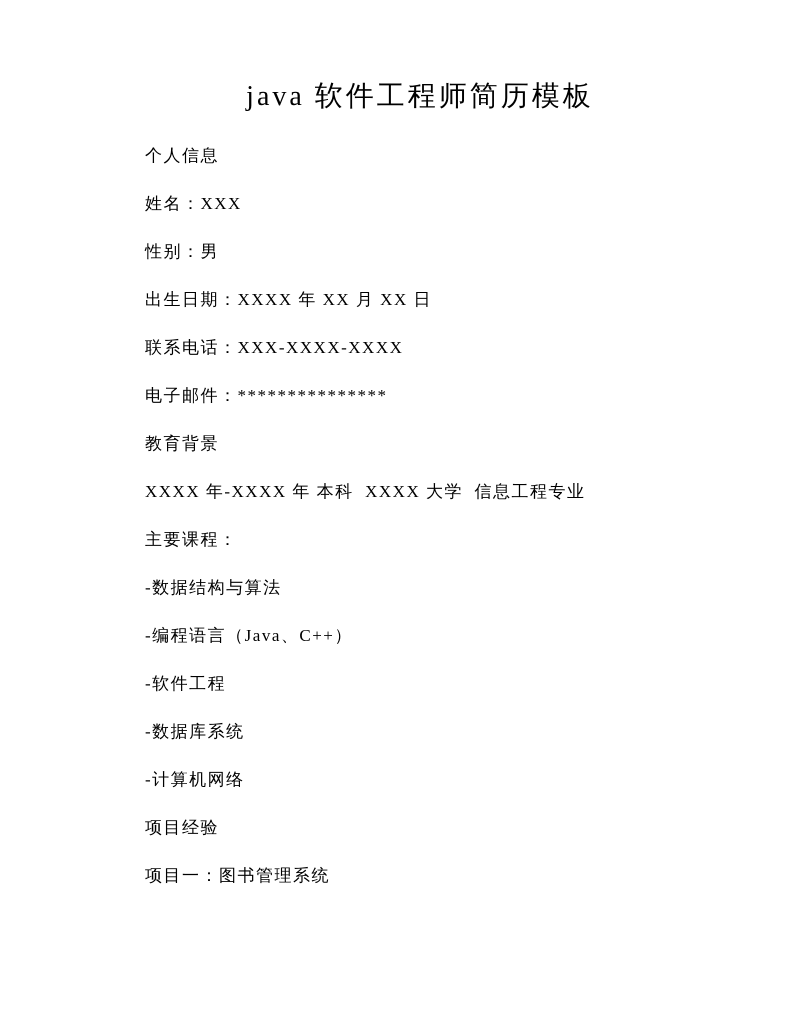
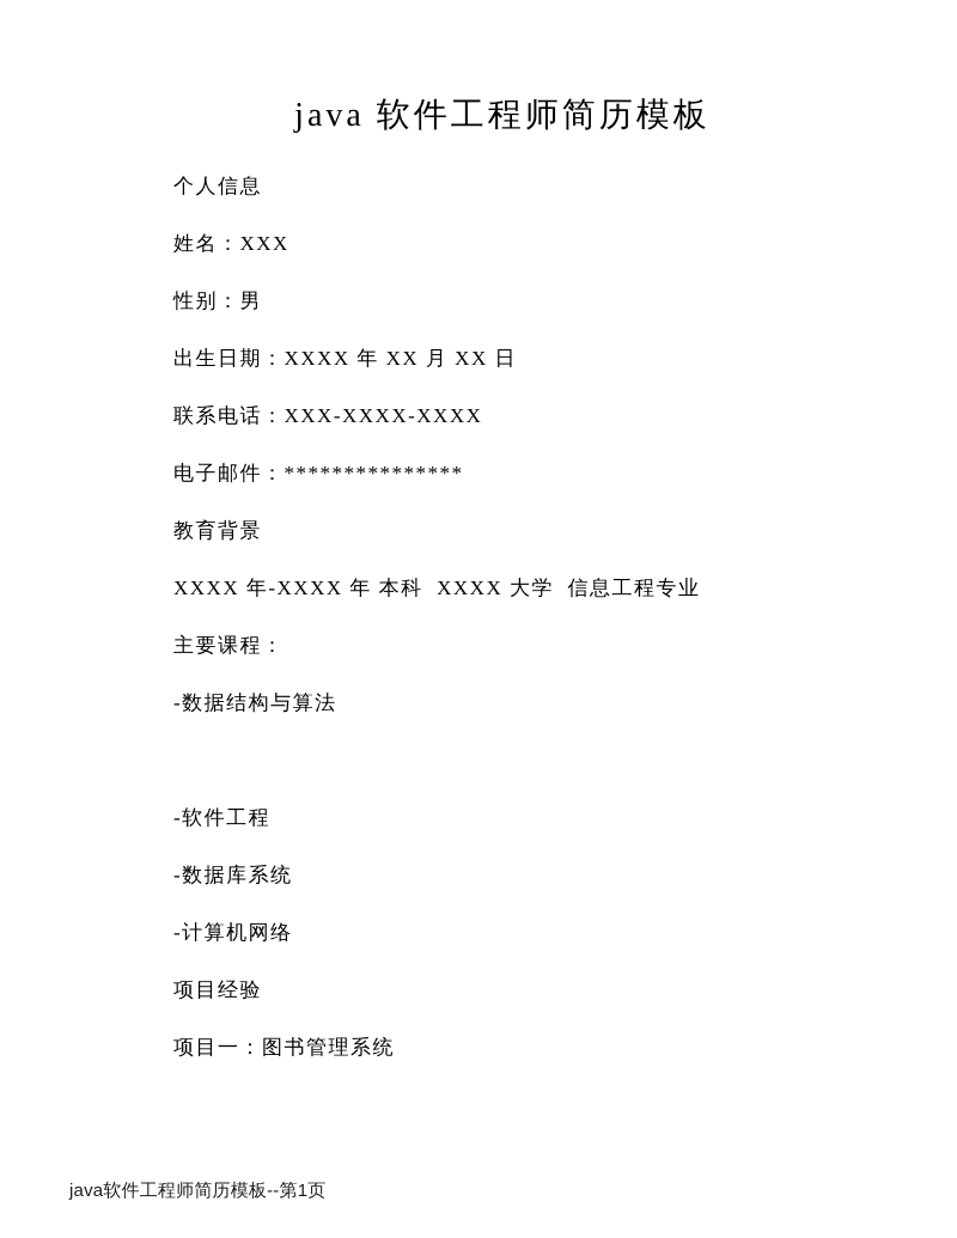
  java 软件工程师简历模板
  个人信息
  姓名：XXX
  性别：男
  出生日期：XXXX 年 XX 月 XX 日
  联系电话：XXX-XXXX-XXXX
  电子邮件：***************
  教育背景
  XXXX 年-XXXX 年 本科 XXXX 大学 信息工程专业
  主要课程：
  -数据结构与算法
- -编程语言（Java、C++）
  -软件工程
  -数据库系统
  -计算机网络
  项目经验
  项目一：图书管理系统
+ java软件工程师简历模板--第1页
